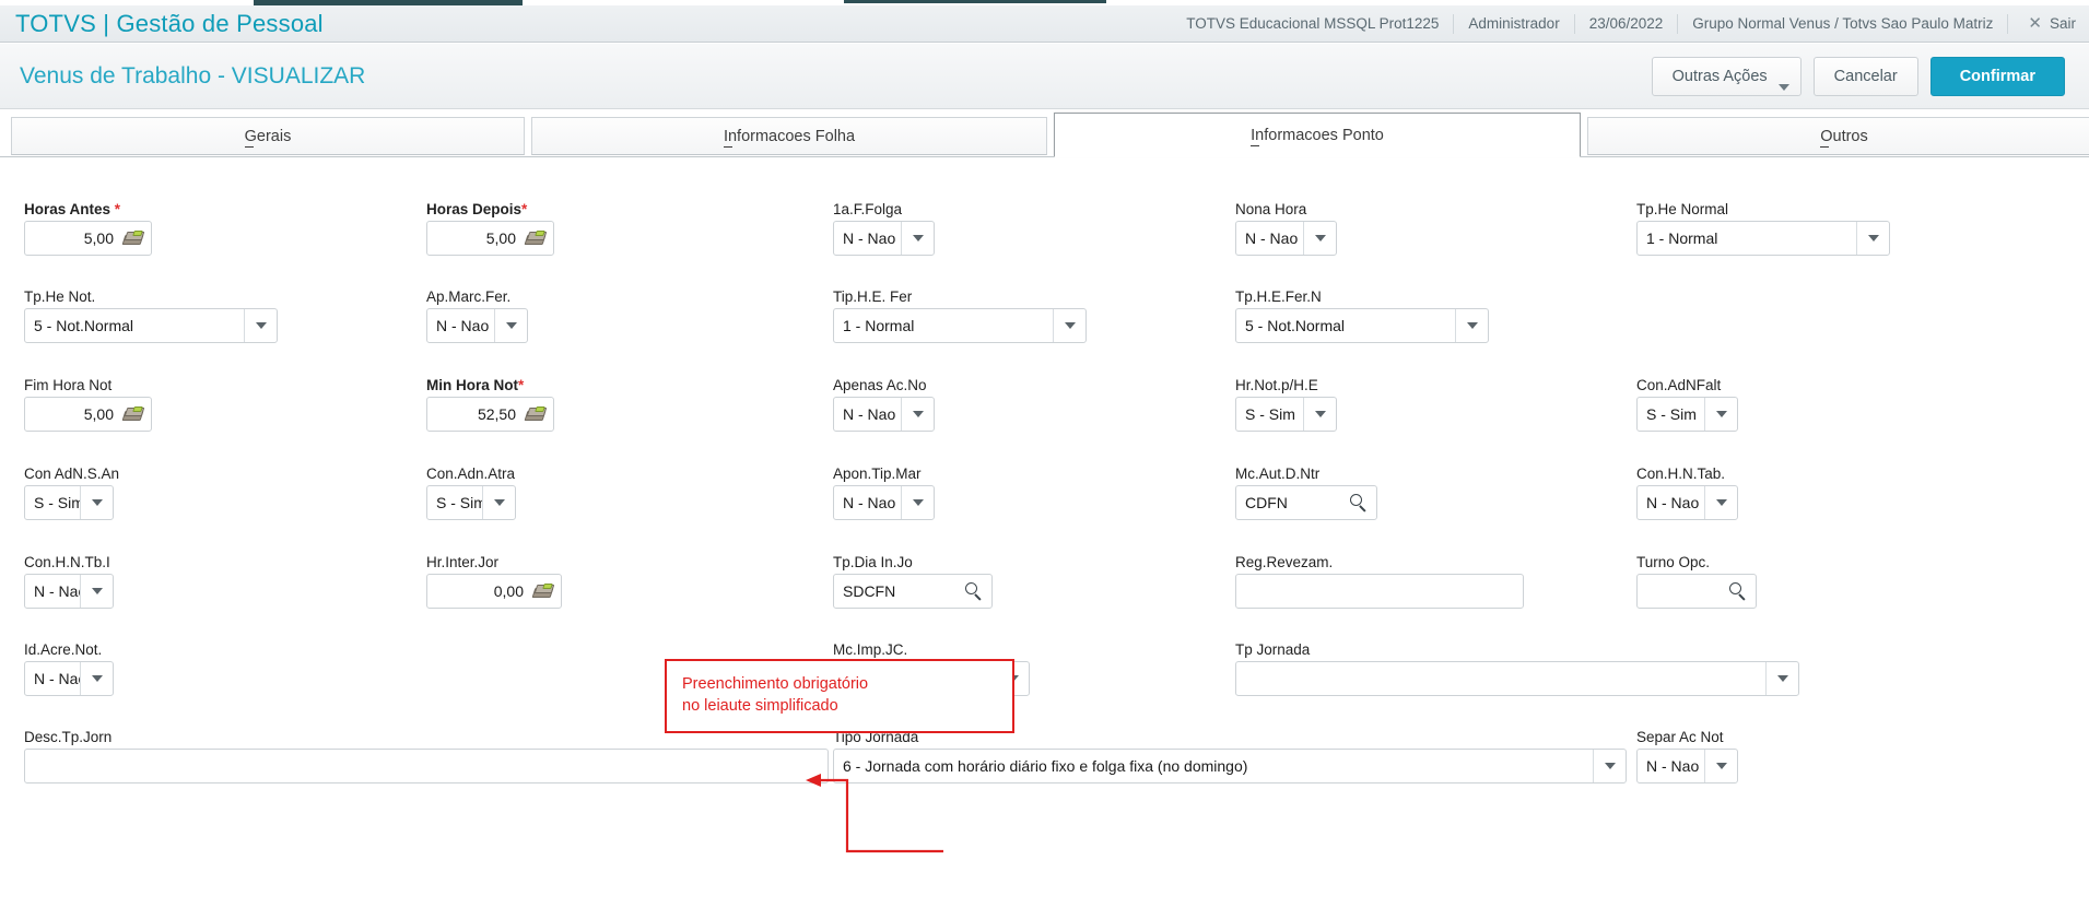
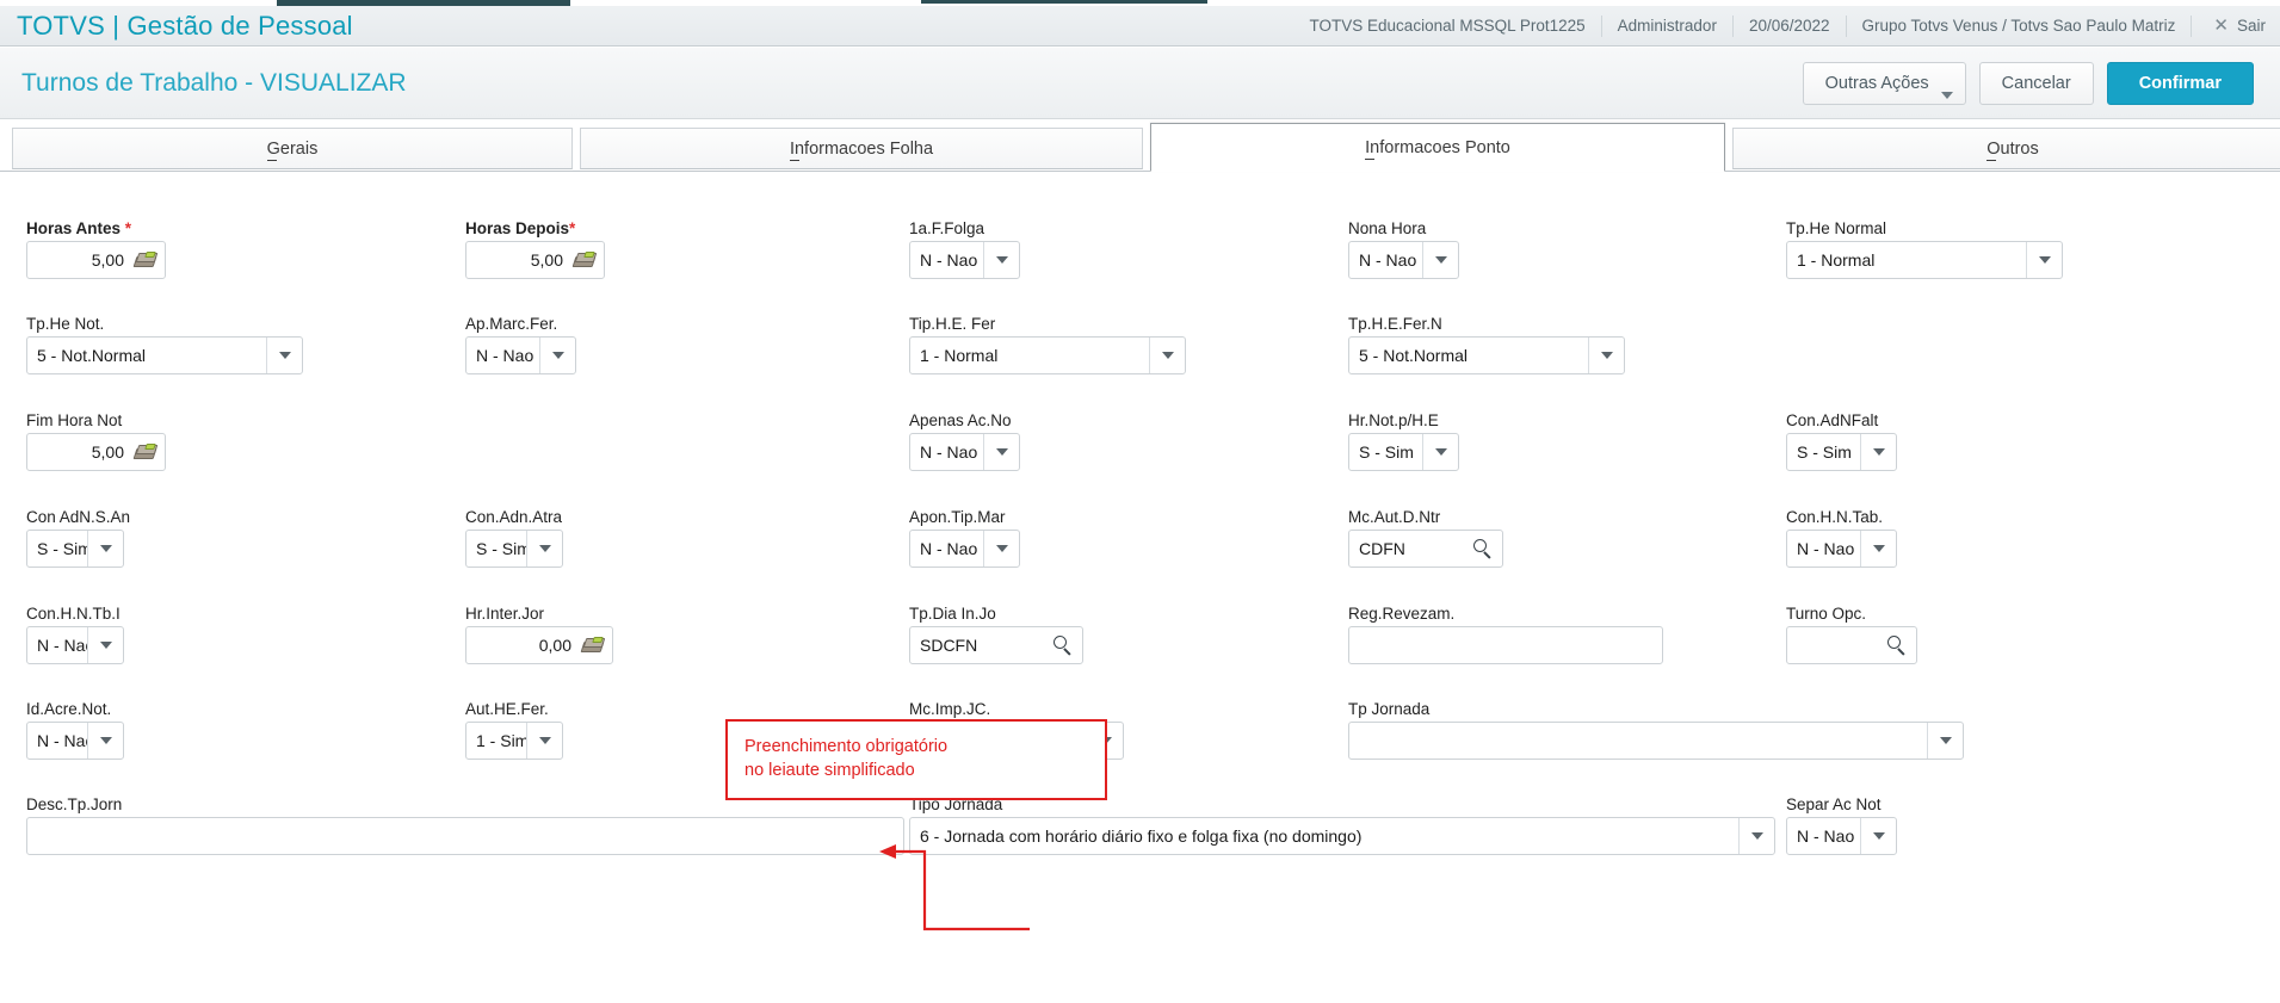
  TOTVS | Gestão de Pessoal
  TOTVS Educacional MSSQL Prot1225
  Administrador
- 23/06/2022
+ 20/06/2022
- Grupo Normal Venus / Totvs Sao Paulo Matriz
+ Grupo Totvs Venus / Totvs Sao Paulo Matriz
  ✕
  Sair
- Venus de Trabalho - VISUALIZAR
+ Turnos de Trabalho - VISUALIZAR
  Outras Ações
  Cancelar
  Confirmar
  Gerais
  Informacoes Folha
  Informacoes Ponto
  Outros
  Horas Antes *
  5,00
  Horas Depois*
  5,00
  1a.F.Folga
  N - Nao
  Nona Hora
  N - Nao
  Tp.He Normal
  1 - Normal
  Tp.He Not.
  5 - Not.Normal
  Ap.Marc.Fer.
  N - Nao
  Tip.H.E. Fer
  1 - Normal
  Tp.H.E.Fer.N
  5 - Not.Normal
  Fim Hora Not
  5,00
- Min Hora Not*
- 52,50
  Apenas Ac.No
  N - Nao
  Hr.Not.p/H.E
  S - Sim
  Con.AdNFalt
  S - Sim
  Con AdN.S.An
  S - Sim
  Con.Adn.Atra
  S - Sim
  Apon.Tip.Mar
  N - Nao
  Mc.Aut.D.Ntr
  CDFN
  Con.H.N.Tab.
  N - Nao
  Con.H.N.Tb.I
  N - Na
  Hr.Inter.Jor
  0,00
  Tp.Dia In.Jo
  SDCFN
  Reg.Revezam.
  Turno Opc.
  Id.Acre.Not.
  N - Na
+ Aut.HE.Fer.
+ 1 - Sim
  Mc.Imp.JC.
  Tp Jornada
  Desc.Tp.Jorn
  Tipo Jornada
  6 - Jornada com horário diário fixo e folga fixa (no domingo)
  Separ Ac Not
  N - Nao
  Preenchimento obrigatório
  no leiaute simplificado
